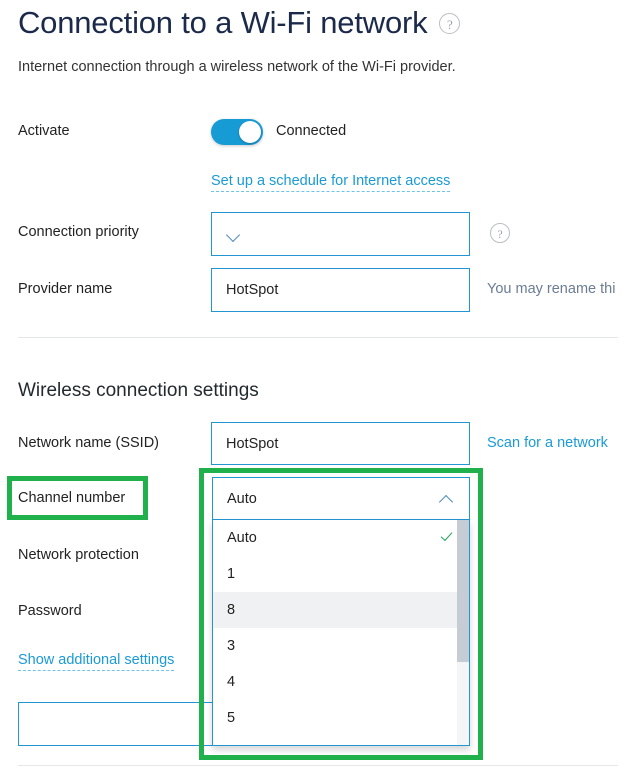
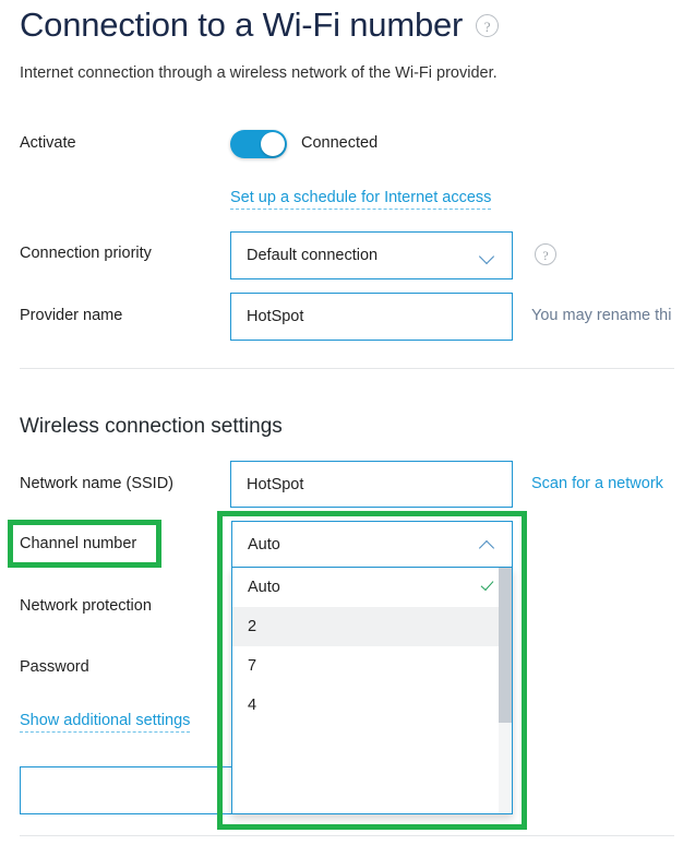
- Connection to a Wi-Fi network
+ Connection to a Wi-Fi number
  ?
  Internet connection through a wireless network of the Wi-Fi provider.
  Activate
  Connected
  Set up a schedule for Internet access
  Connection priority
+ Default connection
  ?
  Provider name
  HotSpot
  You may rename thi
  Wireless connection settings
  Network name (SSID)
  HotSpot
  Scan for a network
  Channel number
  Network protection
  Password
  Show additional settings
  Auto
  Auto
- 1
- 8
+ 2
- 3
+ 7
  4
- 5
